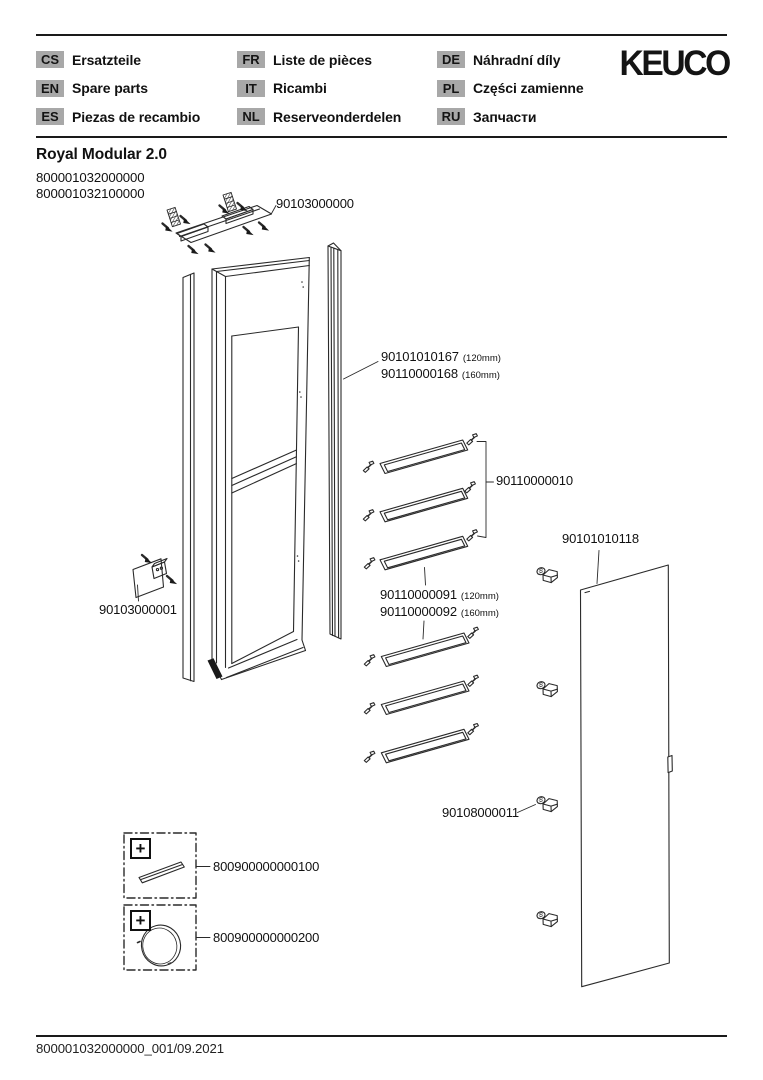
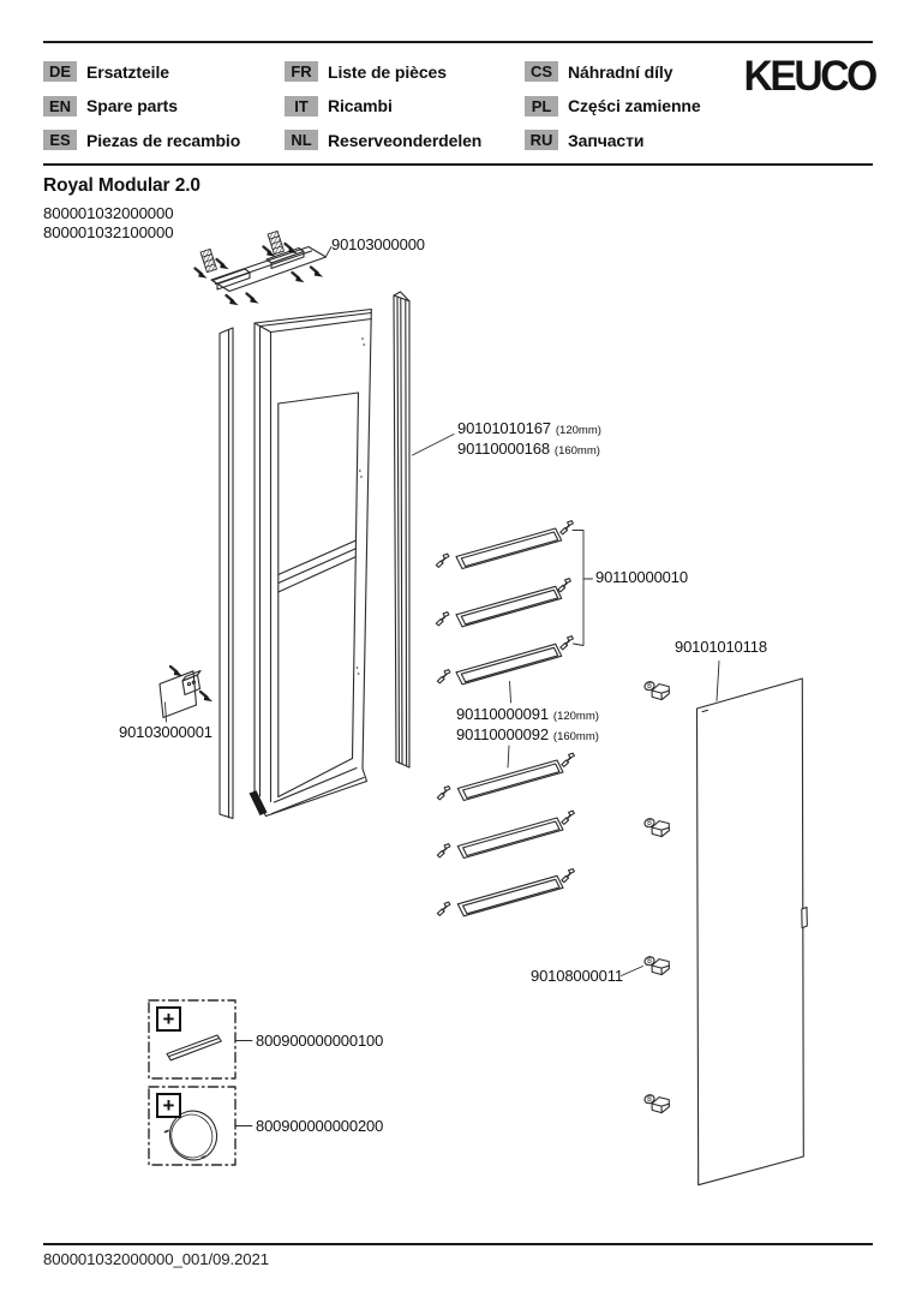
- CS
+ DE
  Ersatzteile
  EN
  Spare parts
  ES
  Piezas de recambio
  FR
  Liste de pièces
  IT
  Ricambi
  NL
  Reserveonderdelen
- DE
+ CS
  Náhradní díly
  PL
  Części zamienne
  RU
  Запчасти
  KEUCO
  Royal Modular 2.0
  800001032000000
  800001032100000
  90103000000
  90101010167 (120mm)
  90110000168 (160mm)
  90110000010
  90101010118
  90110000091 (120mm)
  90110000092 (160mm)
  90103000001
  90108000011
  800900000000100
  800900000000200
  +
  +
  800001032000000_001/09.2021
